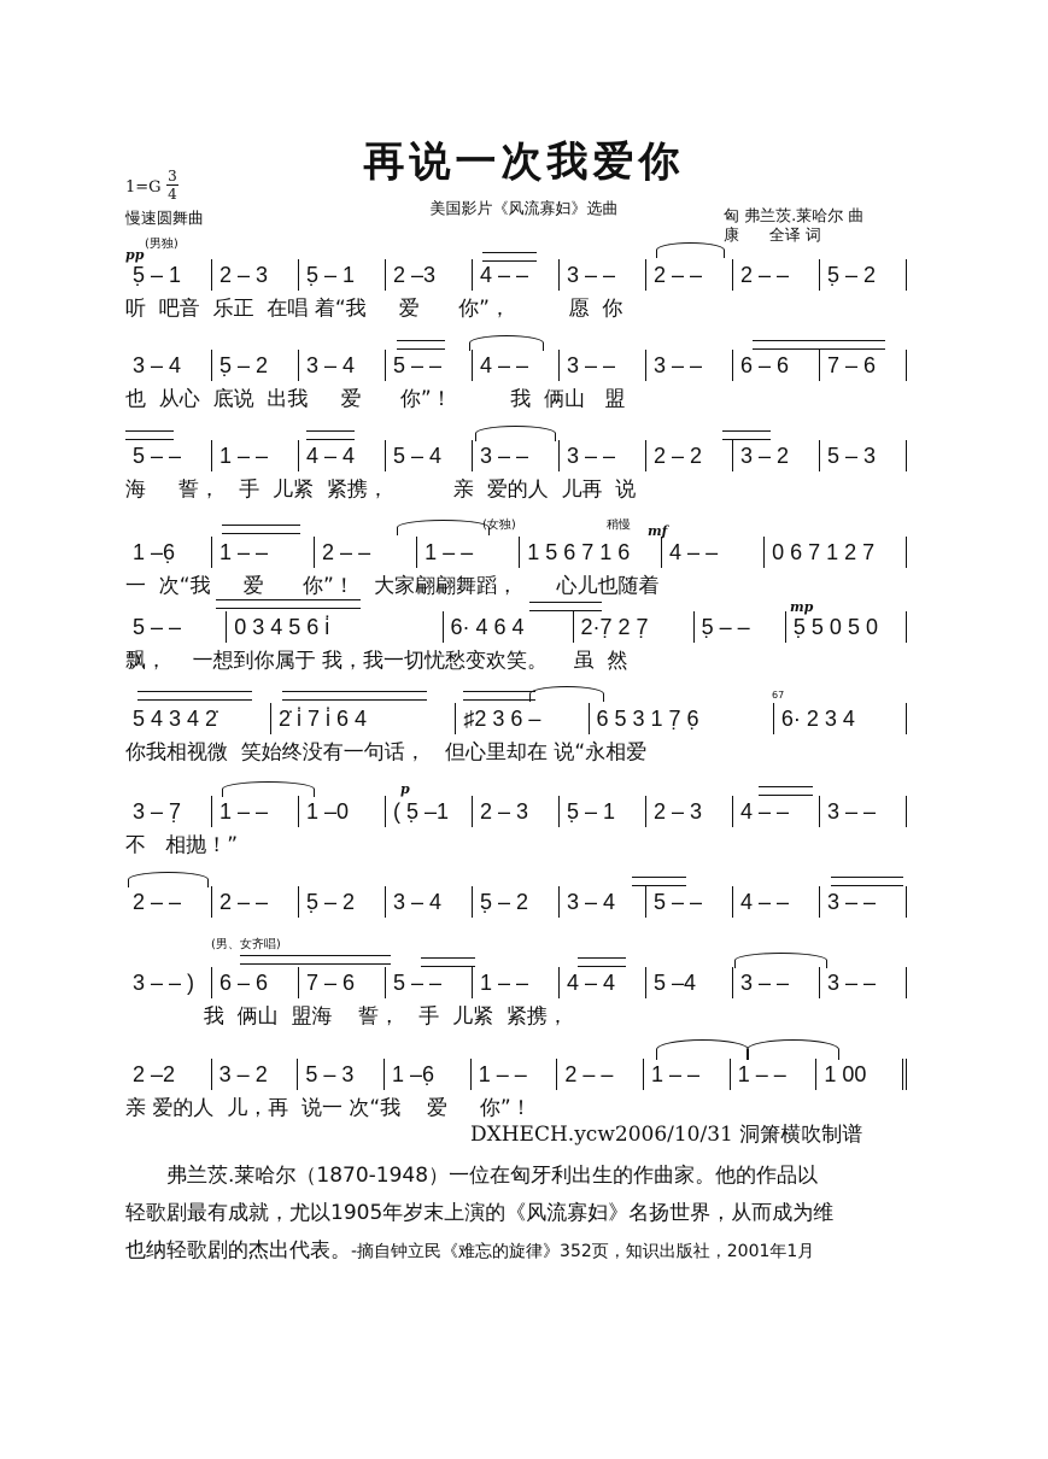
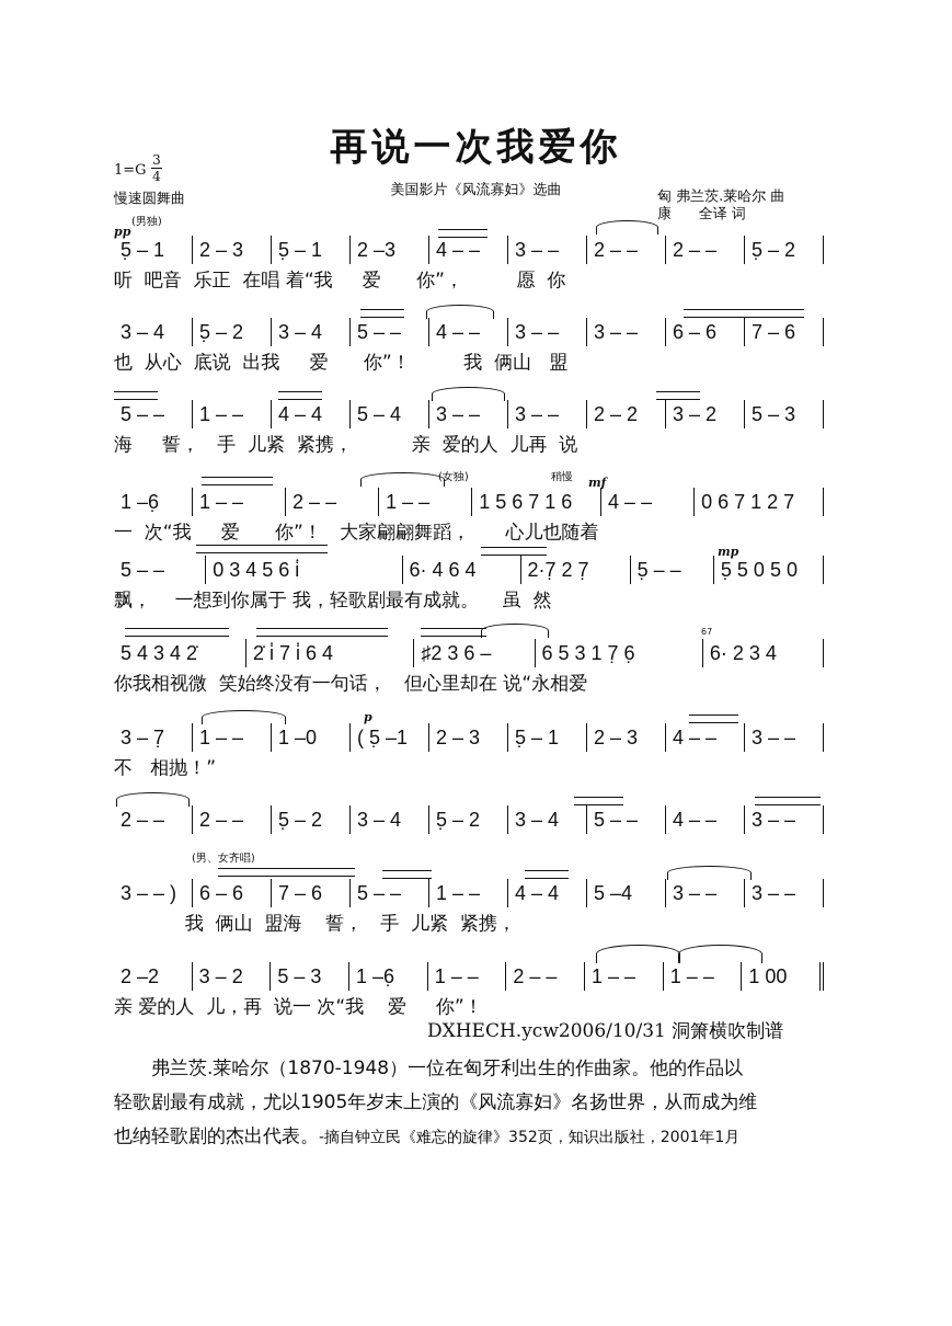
  再说一次我爱你
  1=G
  3
  4
  慢速圆舞曲
  美国影片《风流寡妇》选曲
  匈 弗兰茨.莱哈尔 曲
  康 全译 词
  (男独)
  pp
  5̣ – 1
  2 – 3
  5̣ – 1
  2 –3
  4 – –
  3 – –
  2 – –
  2 – –
  5̣ – 2
  听 吧音 乐正 在唱 着“我 爱 你”， 愿 你
  3 – 4
  5̣ – 2
  3 – 4
  5 – –
  4 – –
  3 – –
  3 – –
  6 – 6
  7 – 6
  也 从心 底说 出我 爱 你”！ 我 俩山 盟
  5 – –
  1 – –
  4 – 4
  5 – 4
  3 – –
  3 – –
  2 – 2
  3 – 2
  5 – 3
  海 誓， 手 儿紧 紧携， 亲 爱的人 儿再 说
  (女独)
  稍慢
  mf
  1 –6̣
  1 – –
  2 – –
  1 – –
  1 5 6 7 1 6
  4 – –
  0 6 7 1 2 7
  一 次“我 爱 你”！ 大家翩翩舞蹈， 心儿也随着
  mp
  5 – –
  0 3 4 5 6 i̇
  6· 4 6 4
  2·7̣ 2 7̣
  5̣ – –
  5̣ 5 0 5 0
- 飘， 一想到你属于 我，我一切忧愁变欢笑。 虽 然
+ 飘， 一想到你属于 我，轻歌剧最有成就。 虽 然
  67
  5 4 3 4 2̇
  2̇ i̇ 7 i̇ 6 4
  ♯2 3 6 –
  6 5 3 1 7̣ 6̣
  6· 2 3 4
  你我相视微 笑始终没有一句话， 但心里却在 说“永相爱
  p
  3 – 7̣
  1 – –
  1 –0
  ( 5̣ –1
  2 – 3
  5̣ – 1
  2 – 3
  4 – –
  3 – –
  不 相抛！”
  2 – –
  2 – –
  5̣ – 2
  3 – 4
  5̣ – 2
  3 – 4
  5 – –
  4 – –
  3 – –
  (男、女齐唱)
  3 – – )
  6 – 6
  7 – 6
  5 – –
  1 – –
  4 – 4
  5 –4
  3 – –
  3 – –
  我 俩山 盟海 誓， 手 儿紧 紧携，
  2 –2
  3 – 2
  5 – 3
  1 –6̣
  1 – –
  2 – –
  1 – –
  1 – –
  1 00
  亲 爱的人 儿，再 说一 次“我 爱 你”！
  DXHECH.ycw2006/10/31 洞箫横吹制谱
  弗兰茨.莱哈尔（1870-1948）一位在匈牙利出生的作曲家。他的作品以
  轻歌剧最有成就，尤以1905年岁末上演的《风流寡妇》名扬世界，从而成为维
  也纳轻歌剧的杰出代表。-摘自钟立民《难忘的旋律》352页，知识出版社，2001年1月
